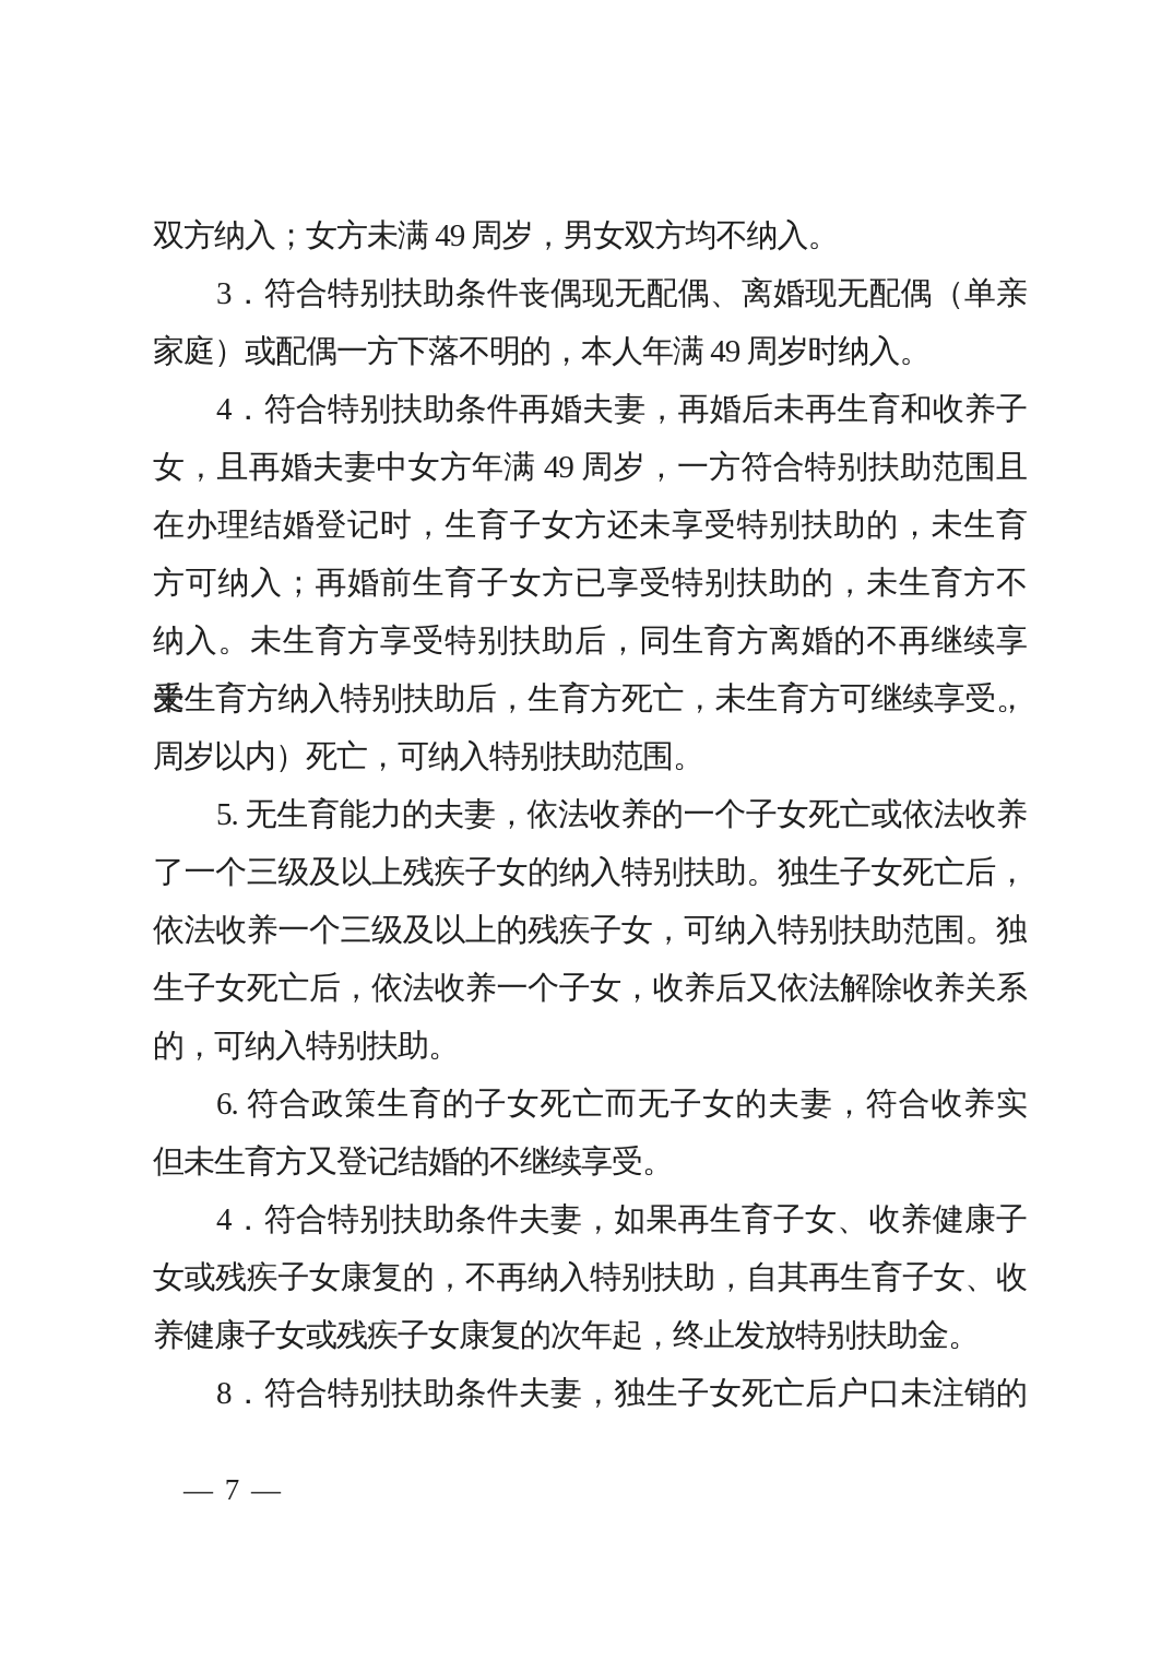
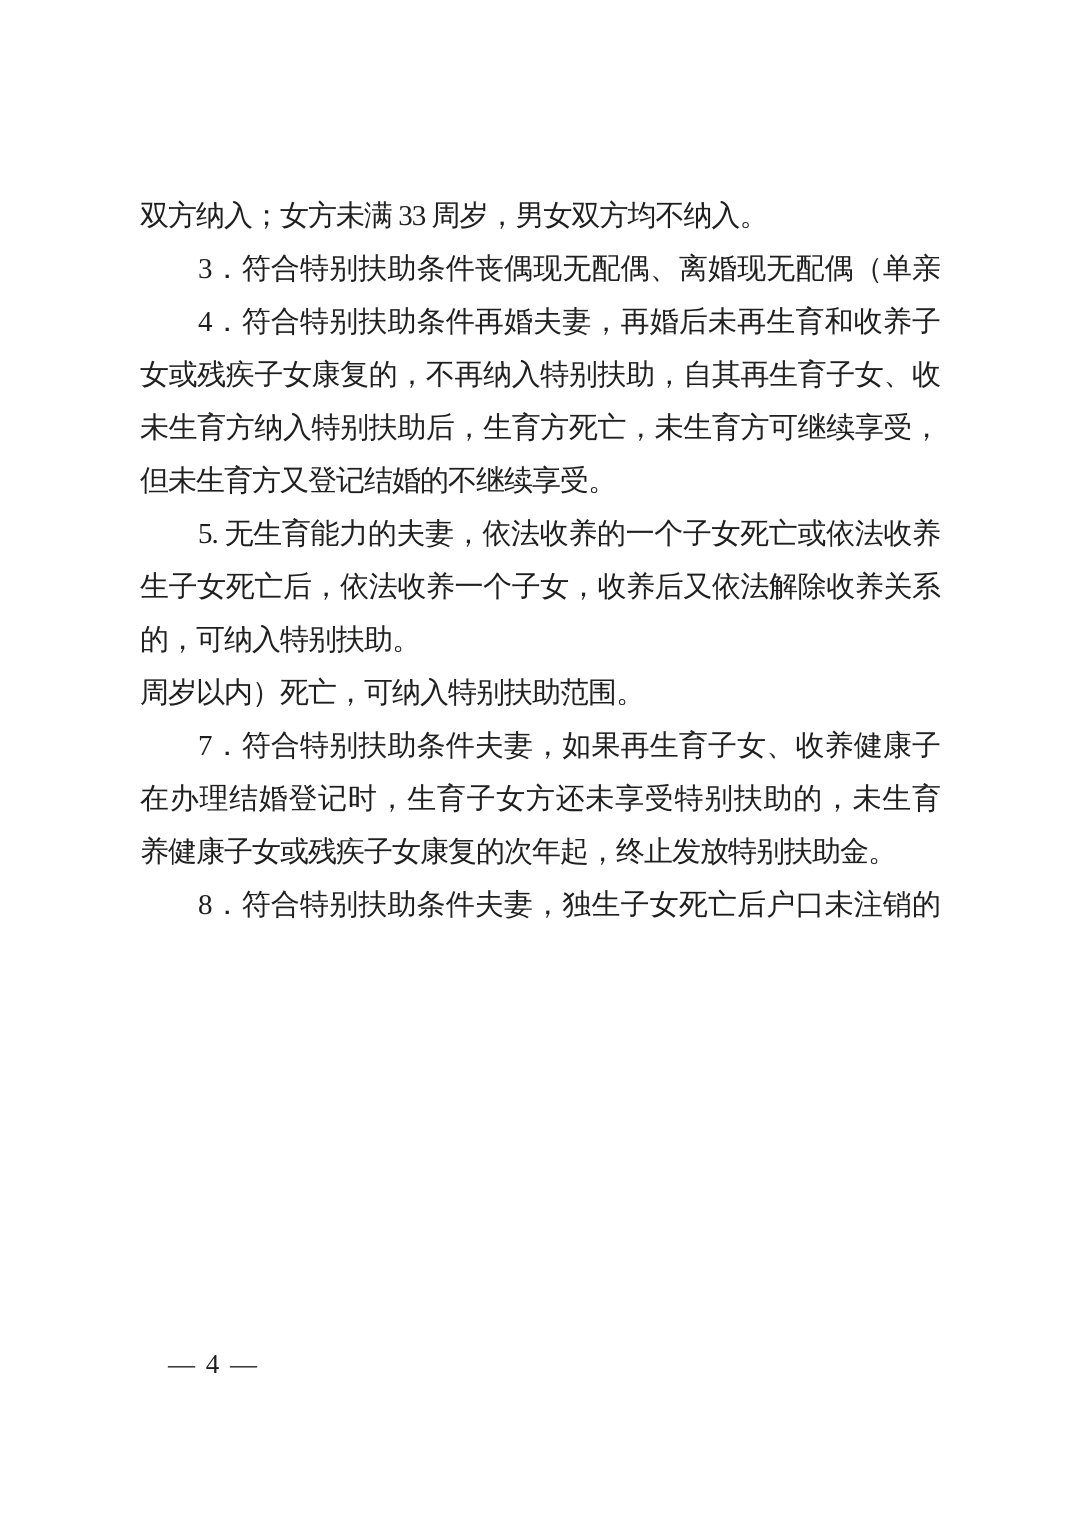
- 双方纳入；女方未满 49 周岁，男女双方均不纳入。
+ 双方纳入；女方未满 33 周岁，男女双方均不纳入。
  3．符合特别扶助条件丧偶现无配偶、离婚现无配偶（单亲
- 家庭）或配偶一方下落不明的，本人年满 49 周岁时纳入。
  4．符合特别扶助条件再婚夫妻，再婚后未再生育和收养子
- 女，且再婚夫妻中女方年满 49 周岁，一方符合特别扶助范围且
- 在办理结婚登记时，生育子女方还未享受特别扶助的，未生育
+ 女或残疾子女康复的，不再纳入特别扶助，自其再生育子女、收
- 方可纳入；再婚前生育子女方已享受特别扶助的，未生育方不
- 纳入。未生育方享受特别扶助后，同生育方离婚的不再继续享受。
  未生育方纳入特别扶助后，生育方死亡，未生育方可继续享受，
- 周岁以内）死亡，可纳入特别扶助范围。
+ 但未生育方又登记结婚的不继续享受。
  5. 无生育能力的夫妻，依法收养的一个子女死亡或依法收养
- 了一个三级及以上残疾子女的纳入特别扶助。独生子女死亡后，
- 依法收养一个三级及以上的残疾子女，可纳入特别扶助范围。独
  生子女死亡后，依法收养一个子女，收养后又依法解除收养关系
  的，可纳入特别扶助。
- 6. 符合政策生育的子女死亡而无子女的夫妻，符合收养实
- 但未生育方又登记结婚的不继续享受。
+ 周岁以内）死亡，可纳入特别扶助范围。
- 4．符合特别扶助条件夫妻，如果再生育子女、收养健康子
+ 7．符合特别扶助条件夫妻，如果再生育子女、收养健康子
- 女或残疾子女康复的，不再纳入特别扶助，自其再生育子女、收
+ 在办理结婚登记时，生育子女方还未享受特别扶助的，未生育
  养健康子女或残疾子女康复的次年起，终止发放特别扶助金。
  8．符合特别扶助条件夫妻，独生子女死亡后户口未注销的
- — 7 —
+ — 4 —
